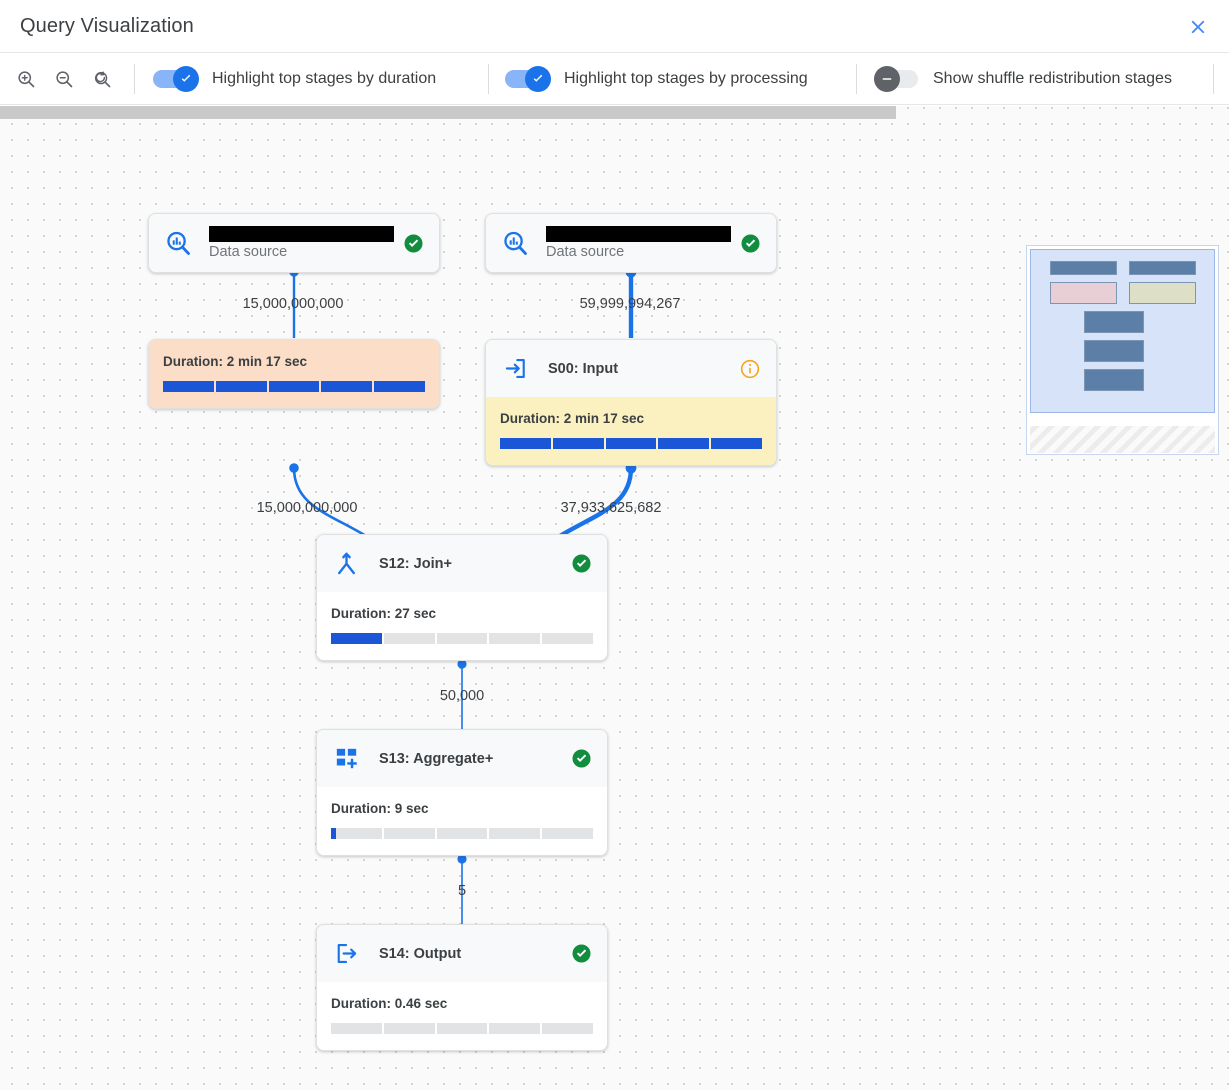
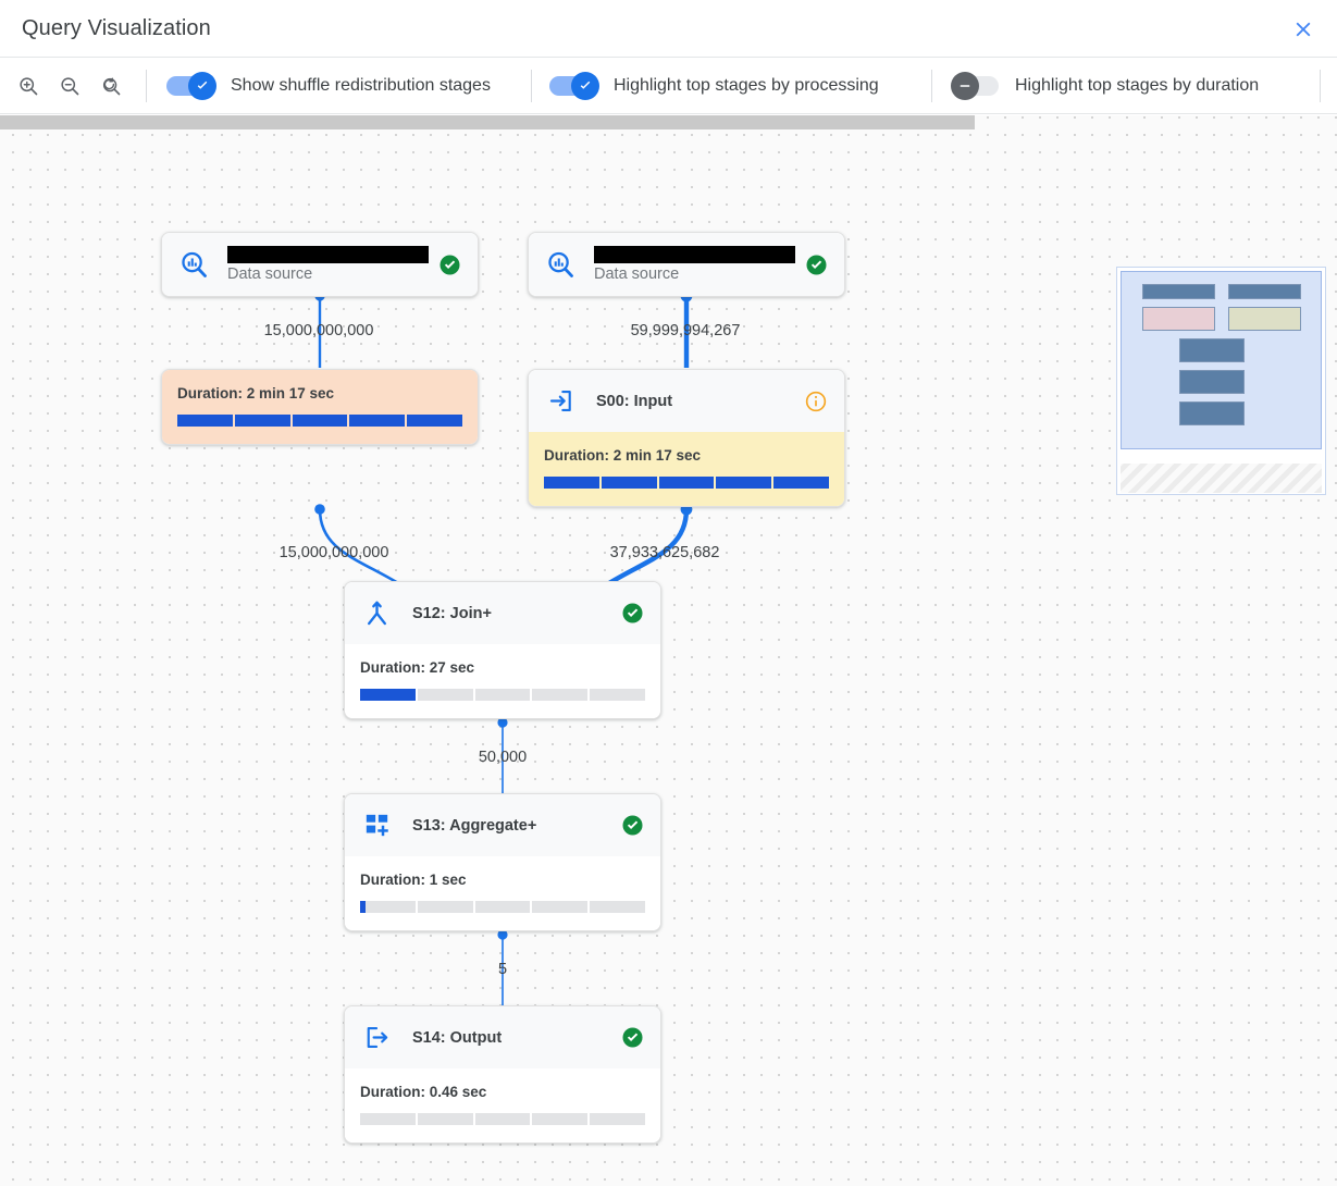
  Query Visualization
- Highlight top stages by duration
+ Show shuffle redistribution stages
  Highlight top stages by processing
- Show shuffle redistribution stages
+ Highlight top stages by duration
  15,000,000,000
  59,999,994,267
  15,000,000,000
  37,933,625,682
  50,000
  5
  Data source
  Data source
  Duration: 2 min 17 sec
  S00: Input
  Duration: 2 min 17 sec
  S12: Join+
  Duration: 27 sec
  S13: Aggregate+
- Duration: 9 sec
+ Duration: 1 sec
  S14: Output
  Duration: 0.46 sec
